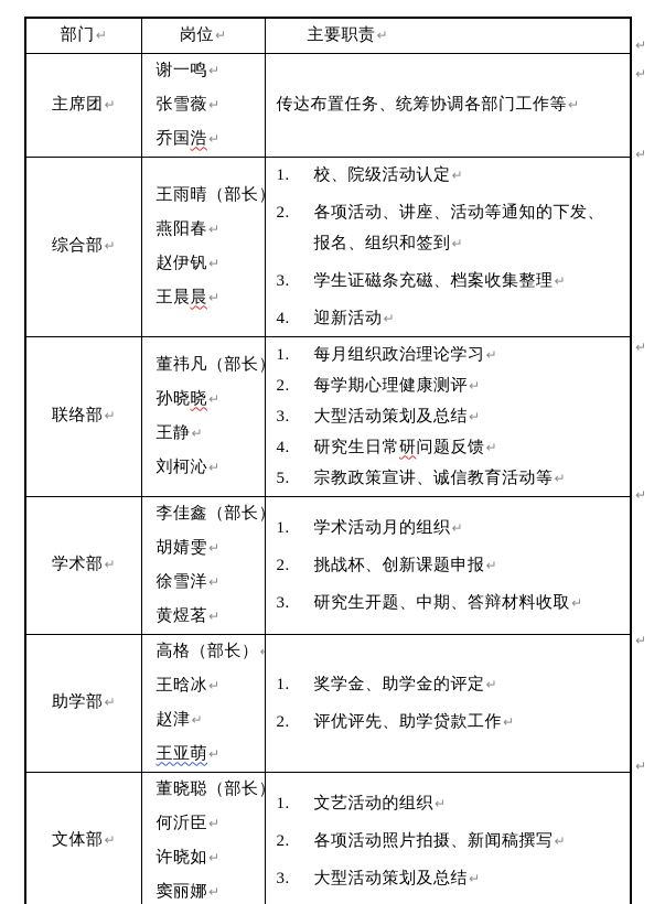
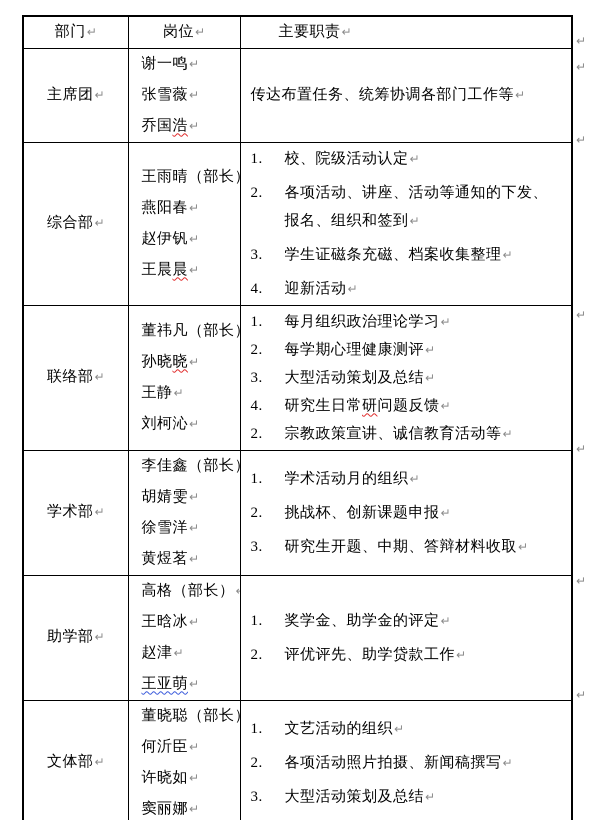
  部门↵	岗位↵	主要职责↵
  主席团↵	谢一鸣↵ 张雪薇↵ 乔国浩↵	传达布置任务、统筹协调各部门工作等↵
  综合部↵	王雨晴（部长 燕阳春↵ 赵伊钒↵ 王晨晨↵	1. 校、院级活动认定↵ 2. 各项活动、讲座、活动等通知的下发、报名、组织和签到↵ 3. 学生证磁条充磁、档案收集整理↵ 4. 迎新活动↵
- 联络部↵	董祎凡（部长 孙晓晓↵ 王静↵ 刘柯沁↵	1. 每月组织政治理论学习↵ 2. 每学期心理健康测评↵ 3. 大型活动策划及总结↵ 4. 研究生日常研问题反馈↵ 5. 宗教政策宣讲、诚信教育活动等↵
+ 联络部↵	董祎凡（部长 孙晓晓↵ 王静↵ 刘柯沁↵	1. 每月组织政治理论学习↵ 2. 每学期心理健康测评↵ 3. 大型活动策划及总结↵ 4. 研究生日常研问题反馈↵ 2. 宗教政策宣讲、诚信教育活动等↵
  学术部↵	李佳鑫（部长 胡婧雯↵ 徐雪洋↵ 黄煜茗↵	1. 学术活动月的组织↵ 2. 挑战杯、创新课题申报↵ 3. 研究生开题、中期、答辩材料收取↵
  助学部↵	高格（部长） 王晗冰↵ 赵津↵ 王亚萌↵	1. 奖学金、助学金的评定↵ 2. 评优评先、助学贷款工作↵
  文体部↵	董晓聪（部长 何沂臣↵ 许晓如↵ 窦丽娜↵	1. 文艺活动的组织↵ 2. 各项活动照片拍摄、新闻稿撰写↵ 3. 大型活动策划及总结↵
  ↵
  ↵
  ↵
  ↵
  ↵
  ↵
  ↵
